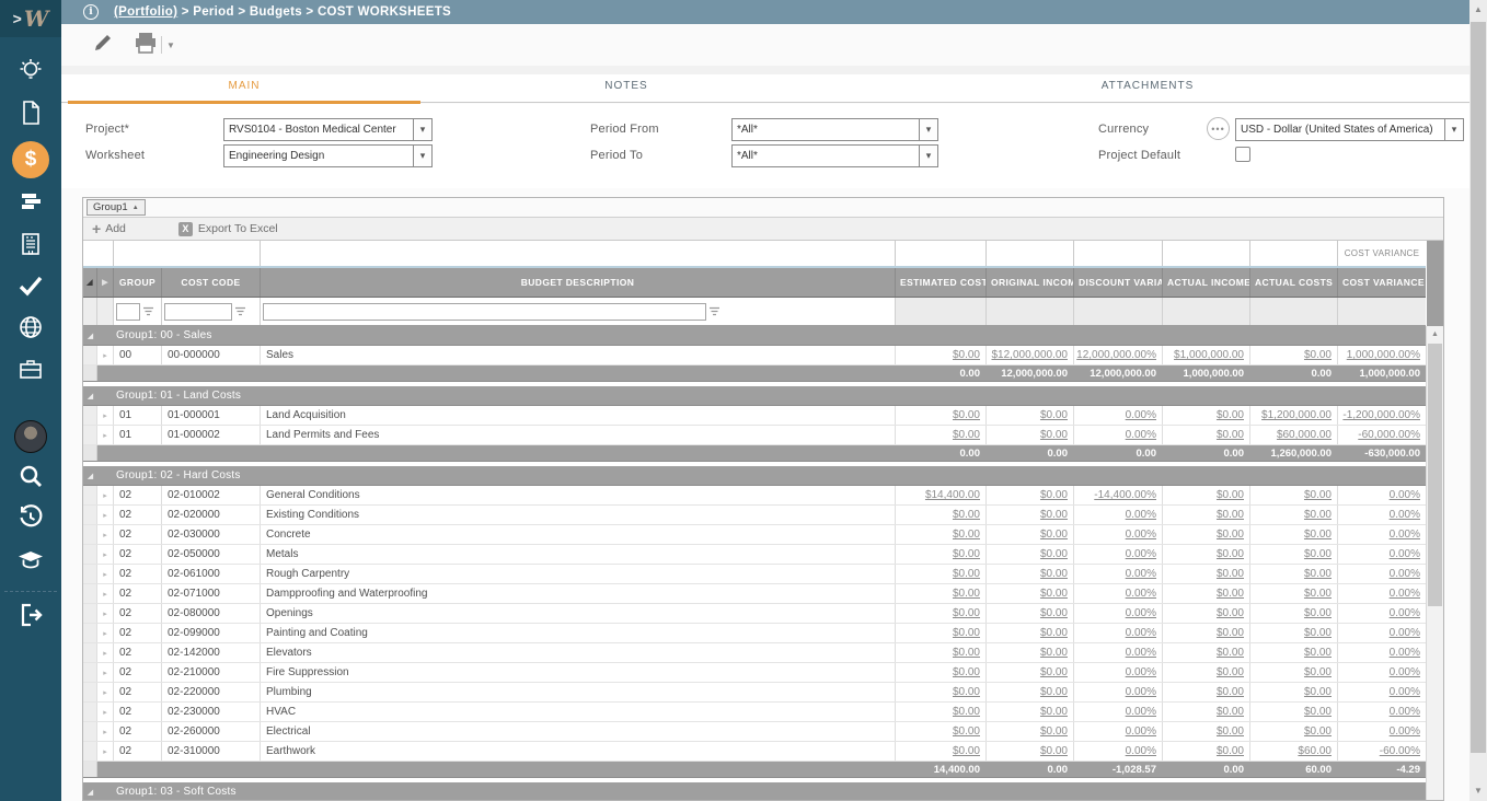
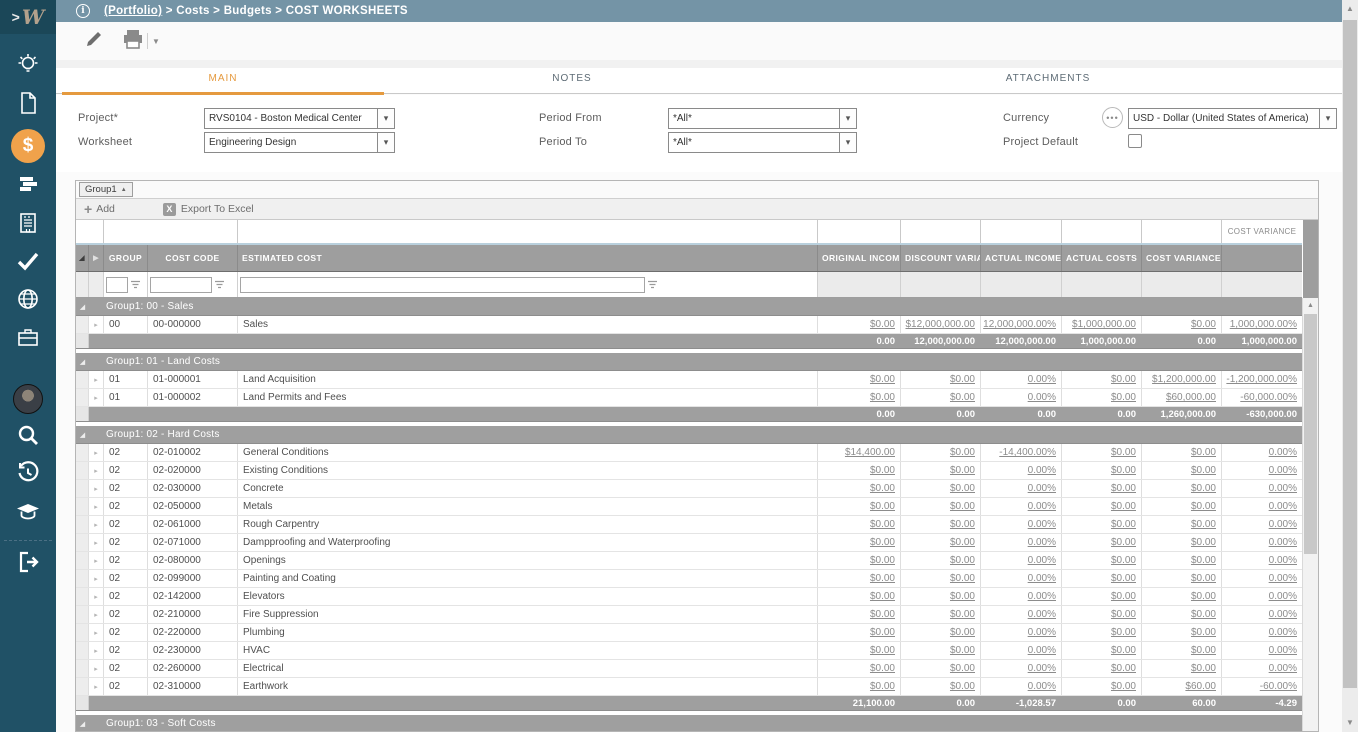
  >
  W
  $
  i
- (Portfolio) > Period > Budgets > COST WORKSHEETS
+ (Portfolio) > Costs > Budgets > COST WORKSHEETS
  ▼
  MAIN
  NOTES
  ATTACHMENTS
  Project*
  RVS0104 - Boston Medical Center
  Worksheet
  Engineering Design
  Period From
  *All*
  Period To
  *All*
  Currency
  •••
  USD - Dollar (United States of America)
  Project Default
  Group1
  +
  Add
  X
  Export To Excel
  COST VARIANCE
  GROUP
  COST CODE
- BUDGET DESCRIPTION
  ESTIMATED COST
  ORIGINAL INCOM
  DISCOUNT VARIA
  ACTUAL INCOME
  ACTUAL COSTS
  COST VARIANCE
  Group1: 00 - Sales
  00
  00-000000
  Sales
  $0.00
  $12,000,000.00
  12,000,000.00%
  $1,000,000.00
  $0.00
  1,000,000.00%
  0.00
  12,000,000.00
  12,000,000.00
  1,000,000.00
  0.00
  1,000,000.00
  Group1: 01 - Land Costs
  01
  01-000001
  Land Acquisition
  $0.00
  $0.00
  0.00%
  $0.00
  $1,200,000.00
  -1,200,000.00%
  01
  01-000002
  Land Permits and Fees
  $0.00
  $0.00
  0.00%
  $0.00
  $60,000.00
  -60,000.00%
  0.00
  0.00
  0.00
  0.00
  1,260,000.00
  -630,000.00
  Group1: 02 - Hard Costs
  02
  02-010002
  General Conditions
  $14,400.00
  $0.00
  -14,400.00%
  $0.00
  $0.00
  0.00%
  02
  02-020000
  Existing Conditions
  $0.00
  $0.00
  0.00%
  $0.00
  $0.00
  0.00%
  02
  02-030000
  Concrete
  $0.00
  $0.00
  0.00%
  $0.00
  $0.00
  0.00%
  02
  02-050000
  Metals
  $0.00
  $0.00
  0.00%
  $0.00
  $0.00
  0.00%
  02
  02-061000
  Rough Carpentry
  $0.00
  $0.00
  0.00%
  $0.00
  $0.00
  0.00%
  02
  02-071000
  Dampproofing and Waterproofing
  $0.00
  $0.00
  0.00%
  $0.00
  $0.00
  0.00%
  02
  02-080000
  Openings
  $0.00
  $0.00
  0.00%
  $0.00
  $0.00
  0.00%
  02
  02-099000
  Painting and Coating
  $0.00
  $0.00
  0.00%
  $0.00
  $0.00
  0.00%
  02
  02-142000
  Elevators
  $0.00
  $0.00
  0.00%
  $0.00
  $0.00
  0.00%
  02
  02-210000
  Fire Suppression
  $0.00
  $0.00
  0.00%
  $0.00
  $0.00
  0.00%
  02
  02-220000
  Plumbing
  $0.00
  $0.00
  0.00%
  $0.00
  $0.00
  0.00%
  02
  02-230000
  HVAC
  $0.00
  $0.00
  0.00%
  $0.00
  $0.00
  0.00%
  02
  02-260000
  Electrical
  $0.00
  $0.00
  0.00%
  $0.00
  $0.00
  0.00%
  02
  02-310000
  Earthwork
  $0.00
  $0.00
  0.00%
  $0.00
  $60.00
  -60.00%
- 14,400.00
+ 21,100.00
  0.00
  -1,028.57
  0.00
  60.00
  -4.29
  Group1: 03 - Soft Costs
  ▲
  ▼
